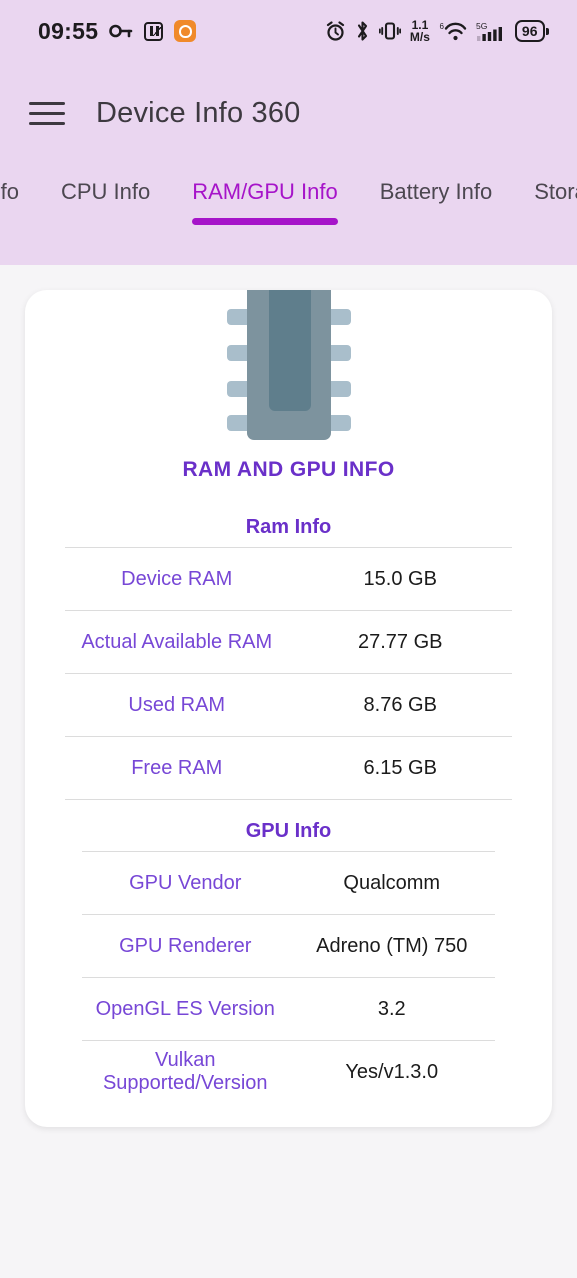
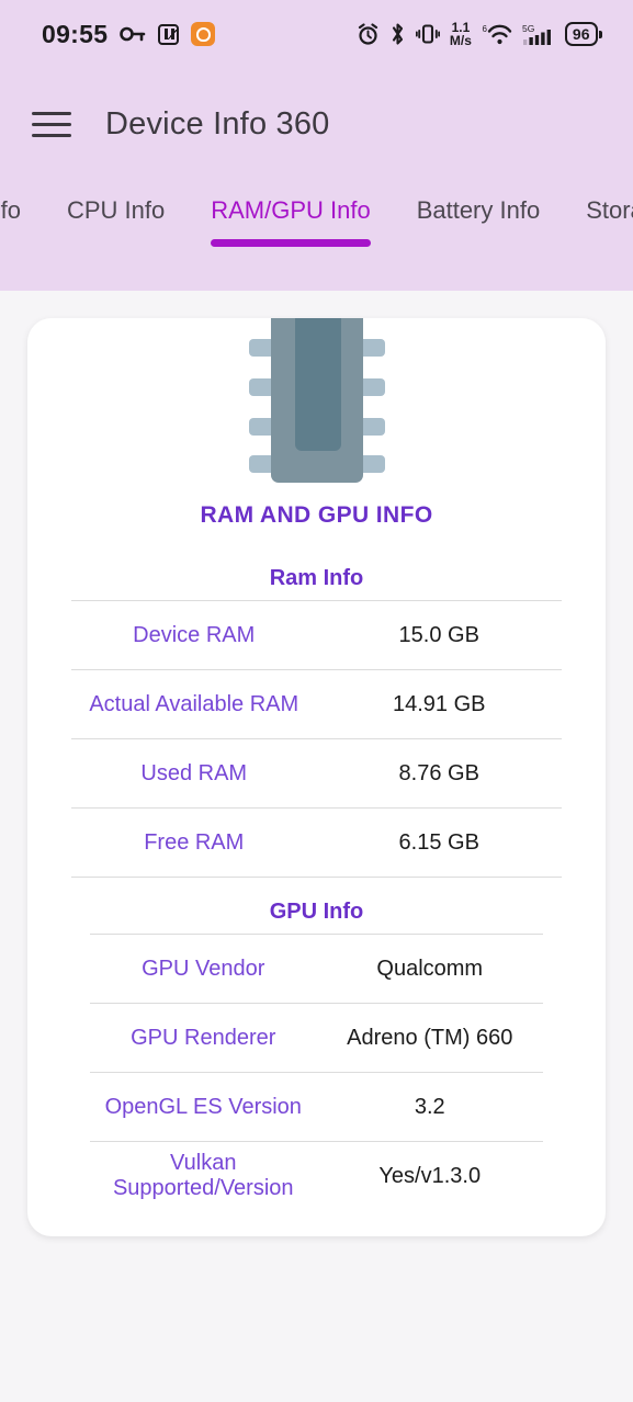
  09:55
  1.1
  M/s
  6
  5G
  96
  Device Info 360
  CPU Info
  RAM/GPU Info
  Battery Info
  Stor
  RAM AND GPU INFO
  Ram Info
  Device RAM
  15.0 GB
  Actual Available RAM
- 27.77 GB
+ 14.91 GB
  Used RAM
  8.76 GB
  Free RAM
  6.15 GB
  GPU Info
  GPU Vendor
  Qualcomm
  GPU Renderer
- Adreno (TM) 750
+ Adreno (TM) 660
  OpenGL ES Version
  3.2
  Vulkan Supported/Version
  Yes/v1.3.0
